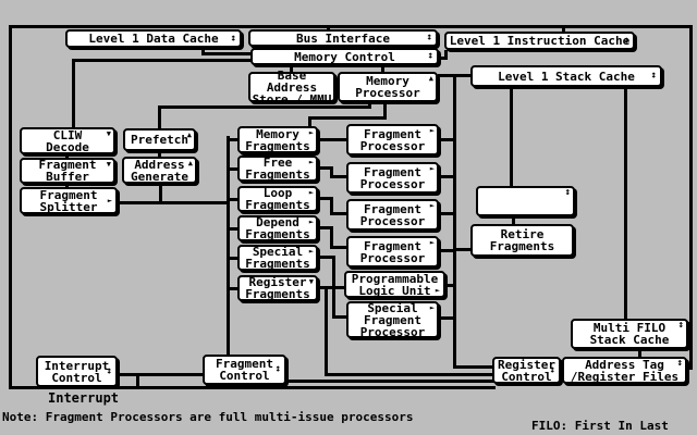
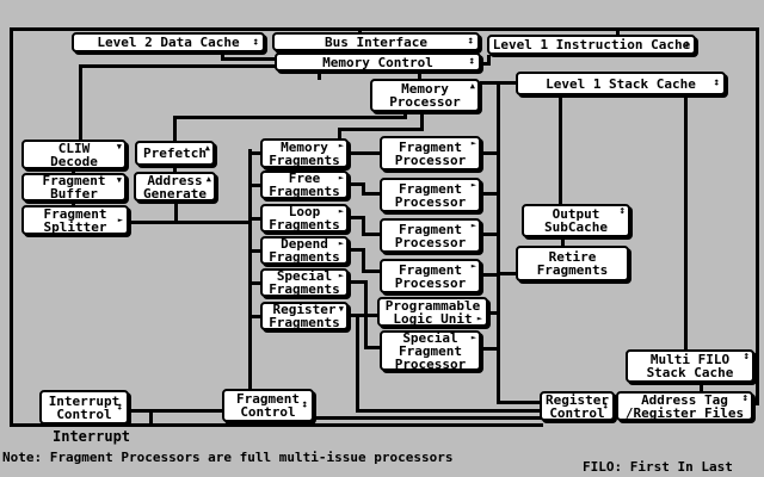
- Level 1 Data Cache
+ Level 2 Data Cache
  ↕
  Bus Interface
  ↕
  Level 1 Instruction Cache
  ↕
  Memory Control
  ↕
- Base Address
- Store / MMU
  Memory
  Processor
  ▲
  Level 1 Stack Cache
  ↕
  CLIW
  Decode
  ▼
  Prefetch
  ▲
  Fragment
  Buffer
  ▼
  Address
  Generate
  ▲
  Fragment
  Splitter
  ►
  Memory
  Fragments
  ►
  Free
  Fragments
  ►
  Loop
  Fragments
  ►
  Depend
  Fragments
  ►
  Special
  Fragments
  ►
  Register
  Fragments
  ▼
  Fragment
  Processor
  ►
  Fragment
  Processor
  ►
  Fragment
  Processor
  ►
  Fragment
  Processor
  ►
  Programmable
  Logic Unit
  ►
  Special
  Fragment
  Processor
  ►
+ Output
+ SubCache
  ↕
  Retire
  Fragments
  Multi FILO
  Stack Cache
  ↕
  Address Tag
  /Register Files
  ↕
  Register
  Control
  ↕
  Fragment
  Control
  ↕
  Interrupt
  Control
  ↕
  Interrupt
  Note: Fragment Processors are full multi-issue processors
  FILO: First In Last
